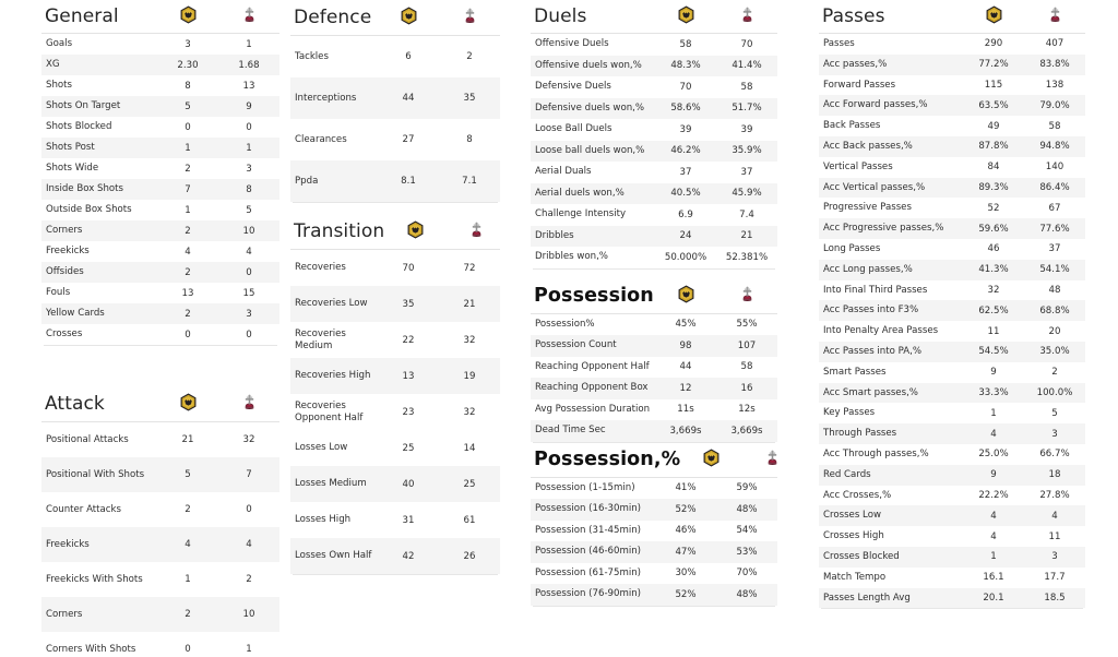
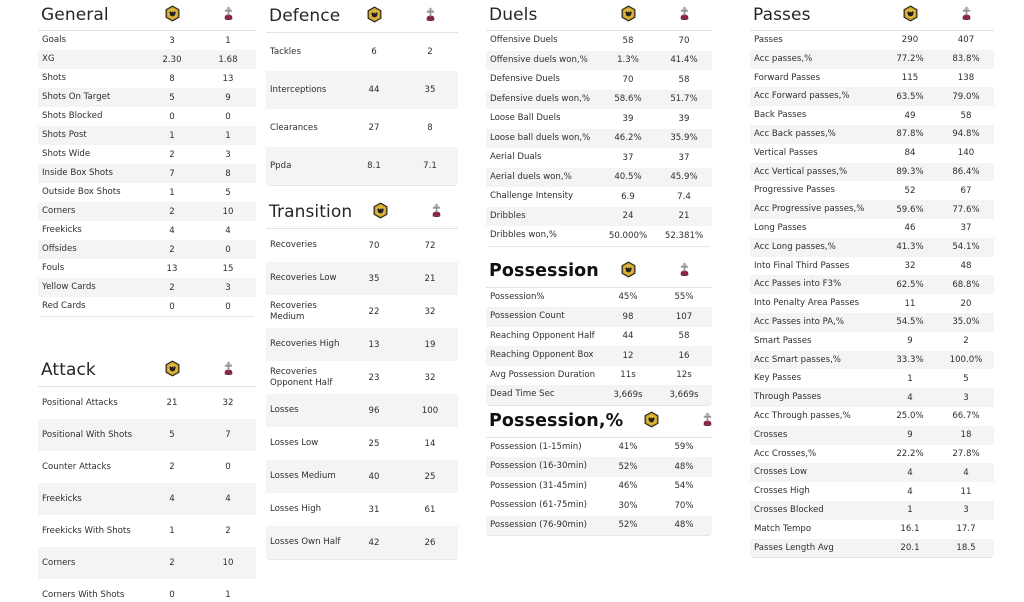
  General
  Goals
  3
  1
  XG
  2.30
  1.68
  Shots
  8
  13
  Shots On Target
  5
  9
  Shots Blocked
  0
  0
  Shots Post
  1
  1
  Shots Wide
  2
  3
  Inside Box Shots
  7
  8
  Outside Box Shots
  1
  5
  Corners
  2
  10
  Freekicks
  4
  4
  Offsides
  2
  0
  Fouls
  13
  15
  Yellow Cards
  2
  3
- Crosses
+ Red Cards
  0
  0
  Attack
  Positional Attacks
  21
  32
  Positional With Shots
  5
  7
  Counter Attacks
  2
  0
  Freekicks
  4
  4
  Freekicks With Shots
  1
  2
  Corners
  2
  10
  Corners With Shots
  0
  1
  Defence
  Tackles
  6
  2
  Interceptions
  44
  35
  Clearances
  27
  8
  Ppda
  8.1
  7.1
  Transition
  Recoveries
  70
  72
  Recoveries Low
  35
  21
  Recoveries
  Medium
  22
  32
  Recoveries High
  13
  19
  Recoveries
  Opponent Half
  23
  32
+ Losses
+ 96
+ 100
  Losses Low
  25
  14
  Losses Medium
  40
  25
  Losses High
  31
  61
  Losses Own Half
  42
  26
  Duels
  Offensive Duels
  58
  70
  Offensive duels won,%
- 48.3%
+ 1.3%
  41.4%
  Defensive Duels
  70
  58
  Defensive duels won,%
  58.6%
  51.7%
  Loose Ball Duels
  39
  39
  Loose ball duels won,%
  46.2%
  35.9%
  Aerial Duals
  37
  37
  Aerial duels won,%
  40.5%
  45.9%
  Challenge Intensity
  6.9
  7.4
  Dribbles
  24
  21
  Dribbles won,%
  50.000%
  52.381%
  Possession
  Possession%
  45%
  55%
  Possession Count
  98
  107
  Reaching Opponent Half
  44
  58
  Reaching Opponent Box
  12
  16
  Avg Possession Duration
  11s
  12s
  Dead Time Sec
  3,669s
  3,669s
  Possession,%
  Possession (1-15min)
  41%
  59%
  Possession (16-30min)
  52%
  48%
  Possession (31-45min)
  46%
  54%
- Possession (46-60min)
- 47%
- 53%
  Possession (61-75min)
  30%
  70%
  Possession (76-90min)
  52%
  48%
  Passes
  Passes
  290
  407
  Acc passes,%
  77.2%
  83.8%
  Forward Passes
  115
  138
  Acc Forward passes,%
  63.5%
  79.0%
  Back Passes
  49
  58
  Acc Back passes,%
  87.8%
  94.8%
  Vertical Passes
  84
  140
  Acc Vertical passes,%
  89.3%
  86.4%
  Progressive Passes
  52
  67
  Acc Progressive passes,%
  59.6%
  77.6%
  Long Passes
  46
  37
  Acc Long passes,%
  41.3%
  54.1%
  Into Final Third Passes
  32
  48
  Acc Passes into F3%
  62.5%
  68.8%
  Into Penalty Area Passes
  11
  20
  Acc Passes into PA,%
  54.5%
  35.0%
  Smart Passes
  9
  2
  Acc Smart passes,%
  33.3%
  100.0%
  Key Passes
  1
  5
  Through Passes
  4
  3
  Acc Through passes,%
  25.0%
  66.7%
- Red Cards
+ Crosses
  9
  18
  Acc Crosses,%
  22.2%
  27.8%
  Crosses Low
  4
  4
  Crosses High
  4
  11
  Crosses Blocked
  1
  3
  Match Tempo
  16.1
  17.7
  Passes Length Avg
  20.1
  18.5
